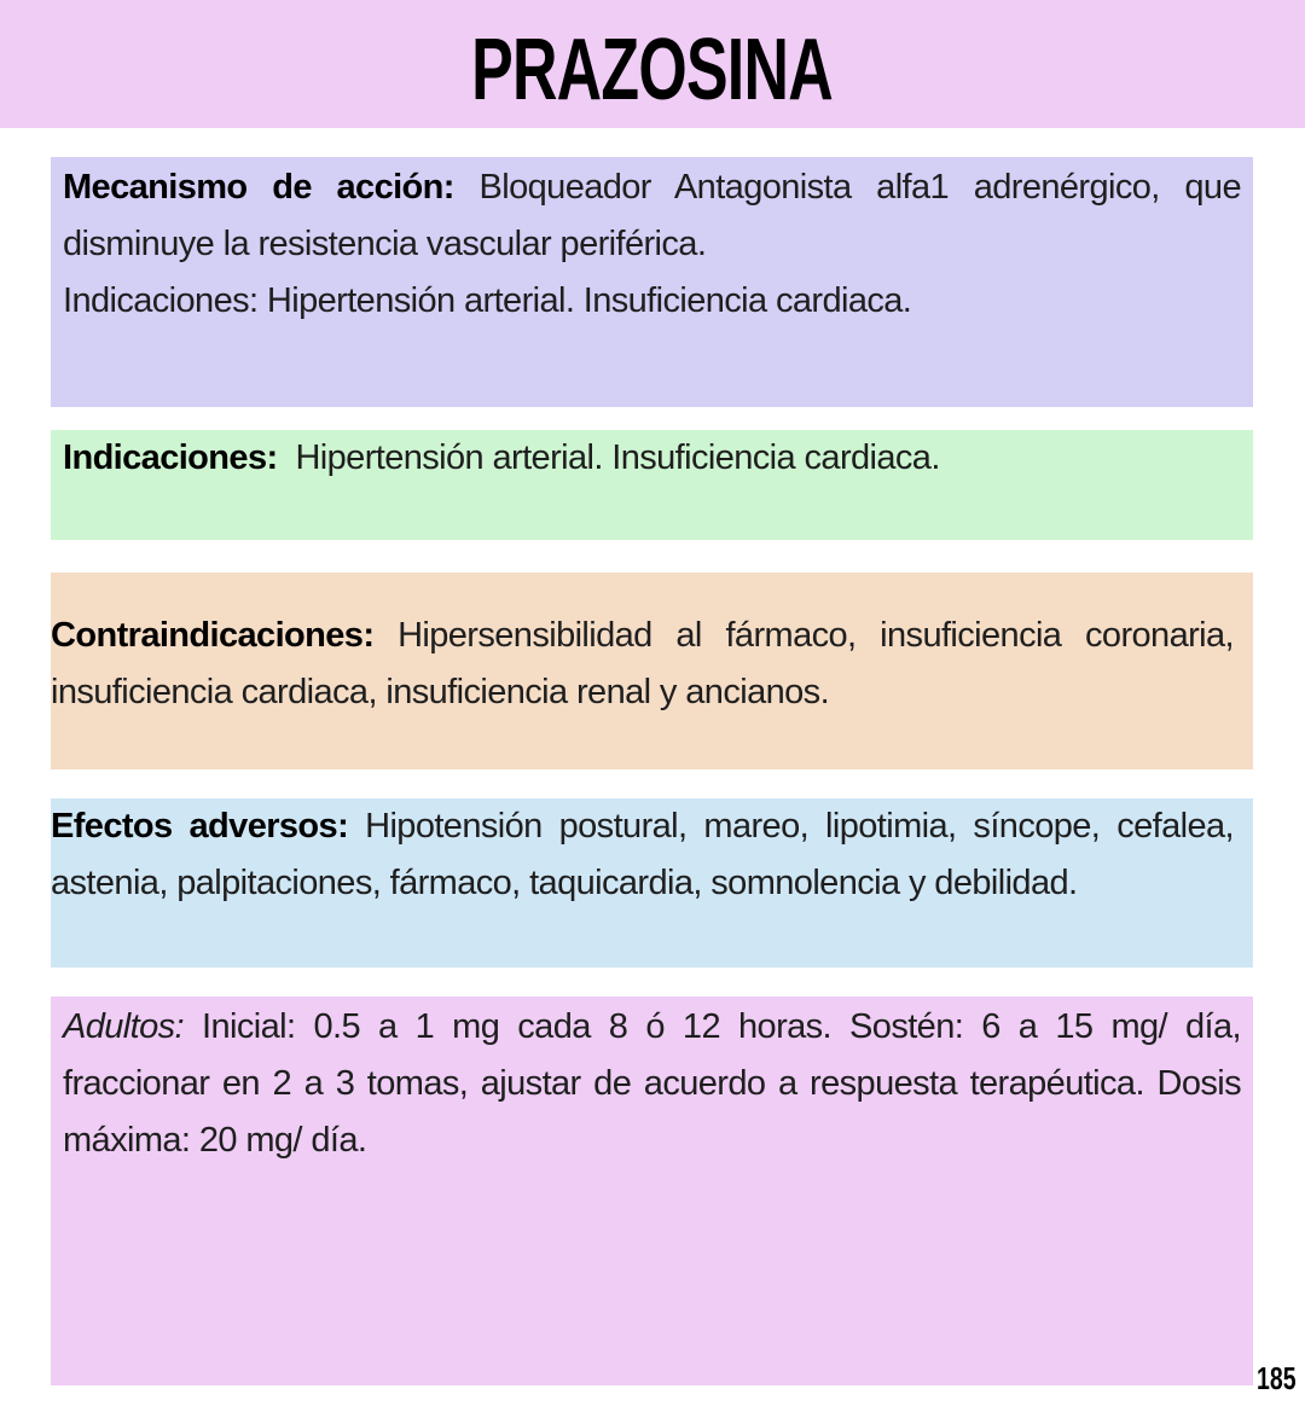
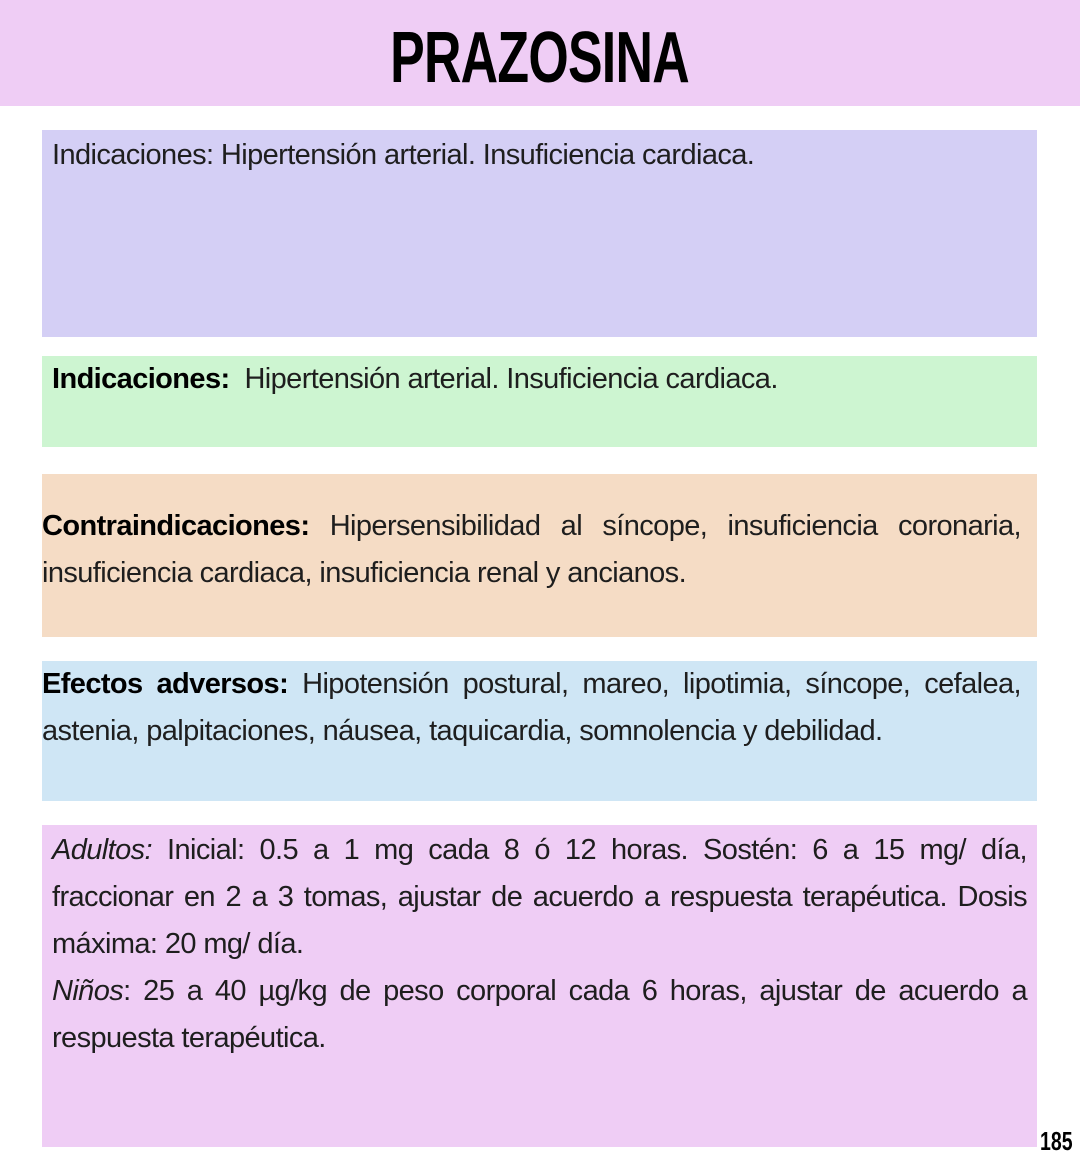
  PRAZOSINA
- Mecanismo de acción: Bloqueador Antagonista alfa1 adrenérgico, que disminuye la resistencia vascular periférica.
  Indicaciones: Hipertensión arterial. Insuficiencia cardiaca.
  Indicaciones: Hipertensión arterial. Insuficiencia cardiaca.
- Contraindicaciones: Hipersensibilidad al fármaco, insuficiencia coronaria, insuficiencia cardiaca, insuficiencia renal y ancianos.
+ Contraindicaciones: Hipersensibilidad al síncope, insuficiencia coronaria, insuficiencia cardiaca, insuficiencia renal y ancianos.
- Efectos adversos: Hipotensión postural, mareo, lipotimia, síncope, cefalea, astenia, palpitaciones, fármaco, taquicardia, somnolencia y debilidad.
+ Efectos adversos: Hipotensión postural, mareo, lipotimia, síncope, cefalea, astenia, palpitaciones, náusea, taquicardia, somnolencia y debilidad.
  Adultos: Inicial: 0.5 a 1 mg cada 8 ó 12 horas. Sostén: 6 a 15 mg/ día, fraccionar en 2 a 3 tomas, ajustar de acuerdo a respuesta terapéutica. Dosis máxima: 20 mg/ día.
+ Niños: 25 a 40 µg/kg de peso corporal cada 6 horas, ajustar de acuerdo a respuesta terapéutica.
  185
